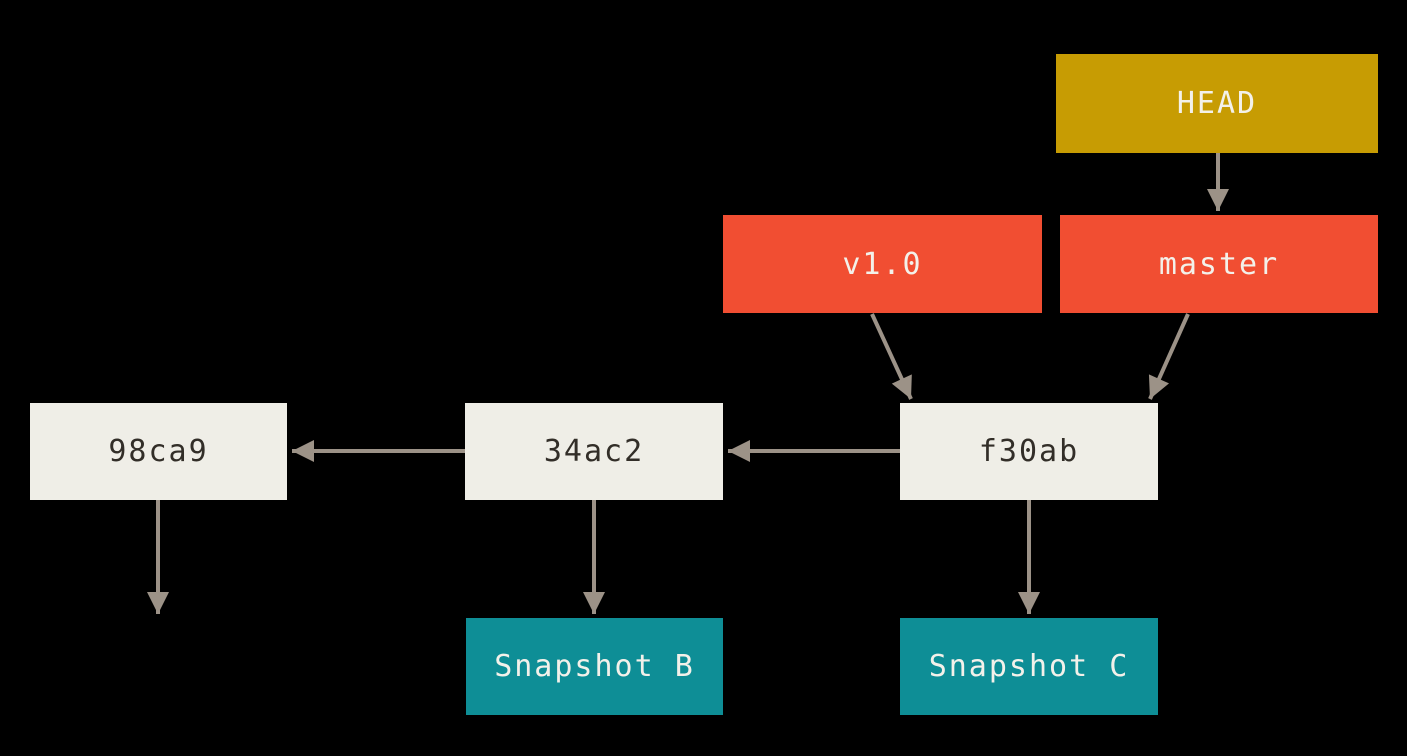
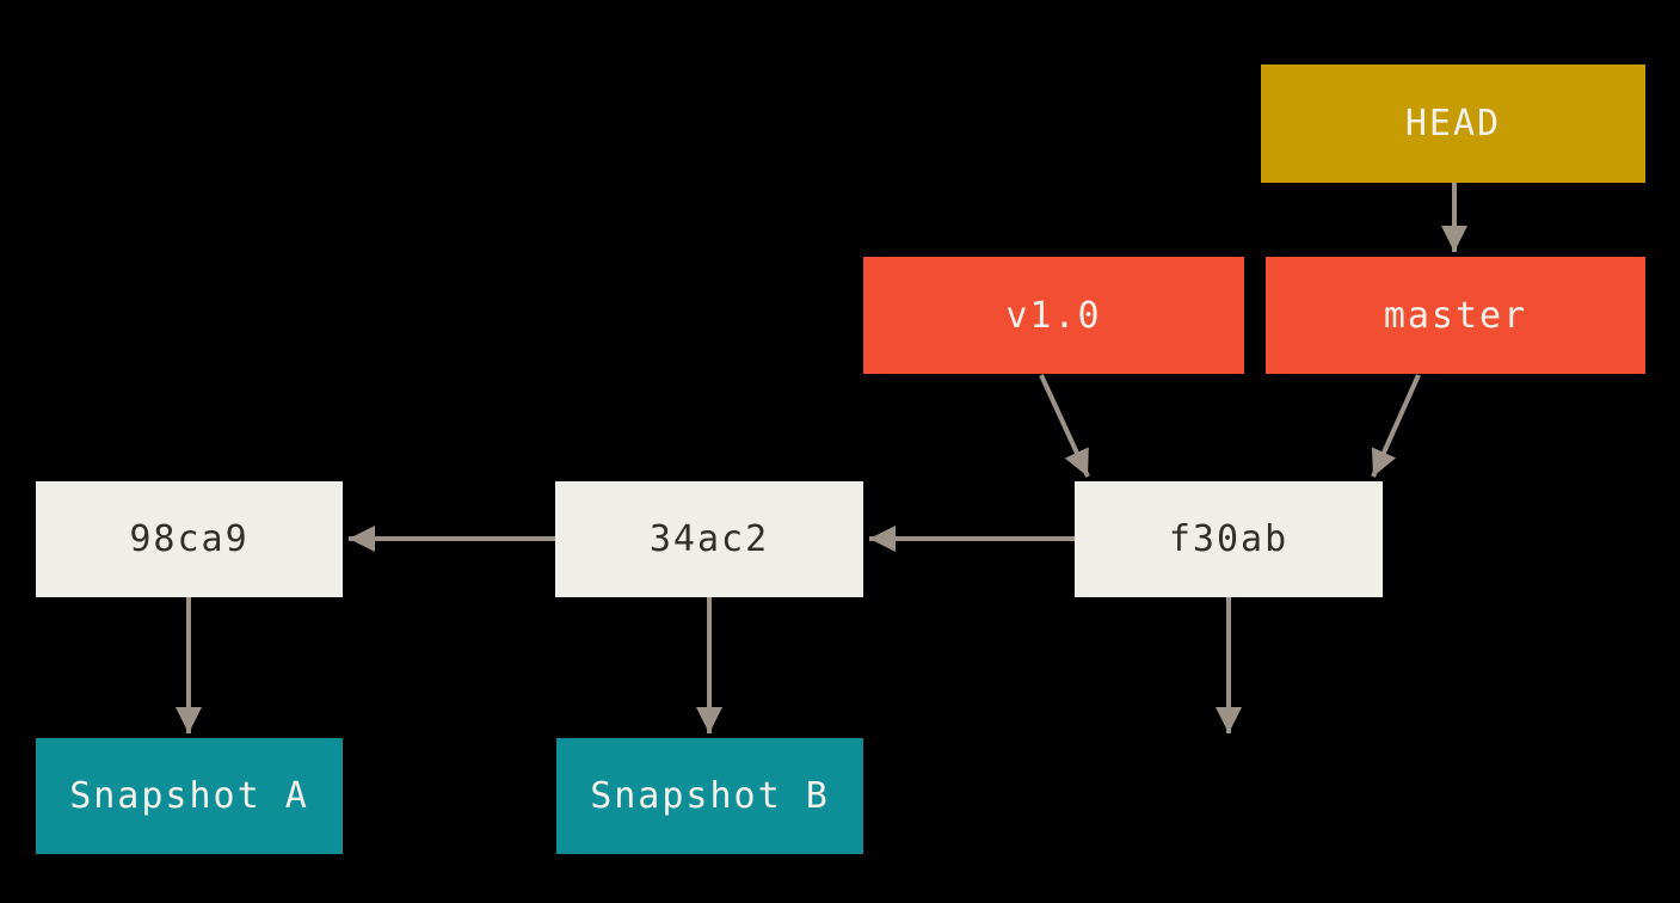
  HEAD
  v1.0
  master
  98ca9
  34ac2
  f30ab
+ Snapshot A
  Snapshot B
- Snapshot C
